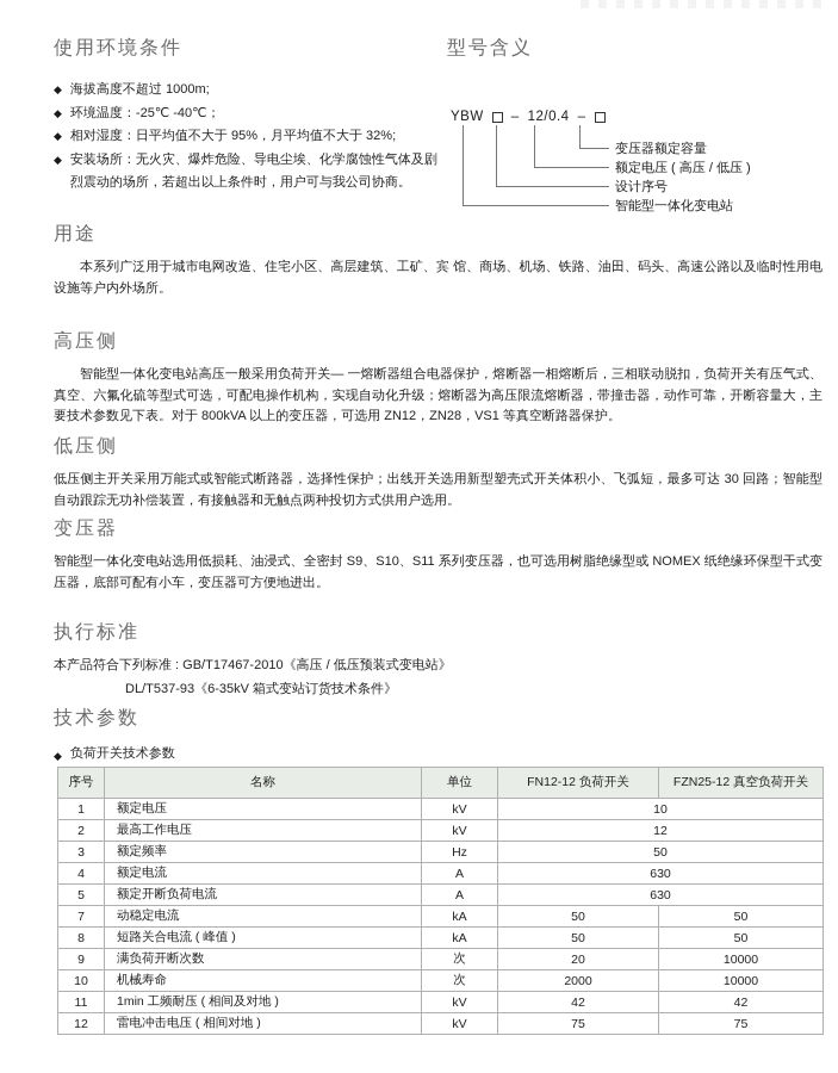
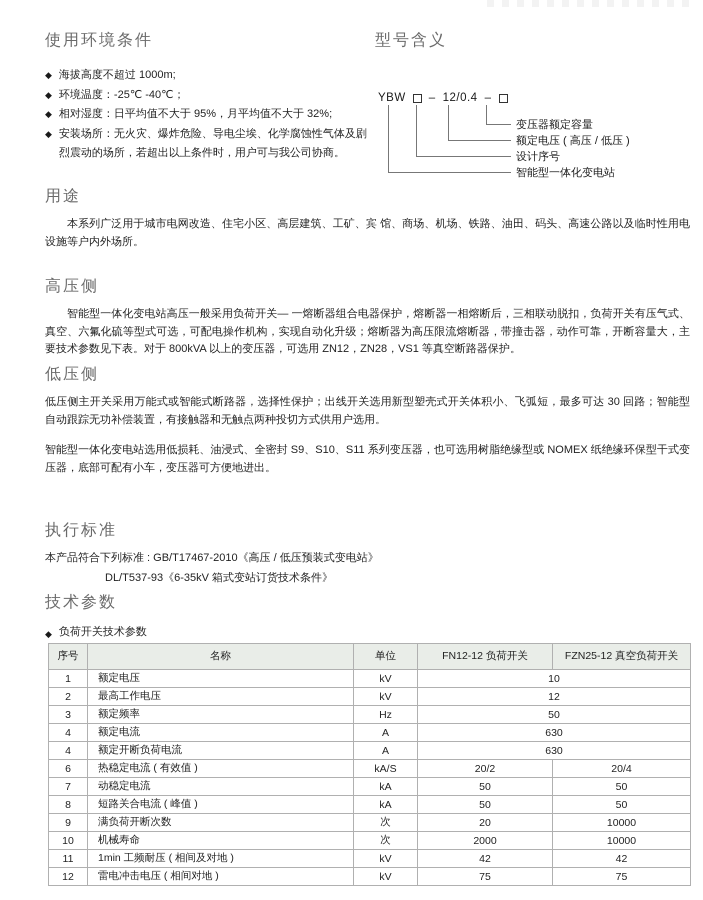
  使用环境条件
  ◆
  海拔高度不超过 1000m;
  ◆
  环境温度：-25℃ -40℃；
  ◆
  相对湿度：日平均值不大于 95%，月平均值不大于 32%;
  ◆
  安装场所：无火灾、爆炸危险、导电尘埃、化学腐蚀性气体及剧烈震动的场所，若超出以上条件时，用户可与我公司协商。
  型号含义
  YBW
  –
  12/0.4
  –
  变压器额定容量
  额定电压 ( 高压 / 低压 )
  设计序号
  智能型一体化变电站
  用途
  本系列广泛用于城市电网改造、住宅小区、高层建筑、工矿、宾 馆、商场、机场、铁路、油田、码头、高速公路以及临时性用电设施等户内外场所。
  高压侧
  智能型一体化变电站高压一般采用负荷开关— 一熔断器组合电器保护，熔断器一相熔断后，三相联动脱扣，负荷开关有压气式、真空、六氟化硫等型式可选，可配电操作机构，实现自动化升级；熔断器为高压限流熔断器，带撞击器，动作可靠，开断容量大，主要技术参数见下表。对于 800kVA 以上的变压器，可选用 ZN12，ZN28，VS1 等真空断路器保护。
  低压侧
  低压侧主开关采用万能式或智能式断路器，选择性保护；出线开关选用新型塑壳式开关体积小、飞弧短，最多可达 30 回路；智能型自动跟踪无功补偿装置，有接触器和无触点两种投切方式供用户选用。
- 变压器
  智能型一体化变电站选用低损耗、油浸式、全密封 S9、S10、S11 系列变压器，也可选用树脂绝缘型或 NOMEX 纸绝缘环保型干式变压器，底部可配有小车，变压器可方便地进出。
  执行标准
  本产品符合下列标准 : GB/T17467-2010《高压 / 低压预装式变电站》
  DL/T537-93《6-35kV 箱式变站订货技术条件》
  技术参数
  ◆
  负荷开关技术参数
  序号	名称	单位	FN12-12 负荷开关	FZN25-12 真空负荷开关
  1	额定电压	kV	10
  2	最高工作电压	kV	12
  3	额定频率	Hz	50
  4	额定电流	A	630
- 5	额定开断负荷电流	A	630
+ 4	额定开断负荷电流	A	630
+ 6	热稳定电流 ( 有效值 )	kA/S	20/2	20/4
  7	动稳定电流	kA	50	50
  8	短路关合电流 ( 峰值 )	kA	50	50
  9	满负荷开断次数	次	20	10000
  10	机械寿命	次	2000	10000
  11	1min 工频耐压 ( 相间及对地 )	kV	42	42
  12	雷电冲击电压 ( 相间对地 )	kV	75	75
